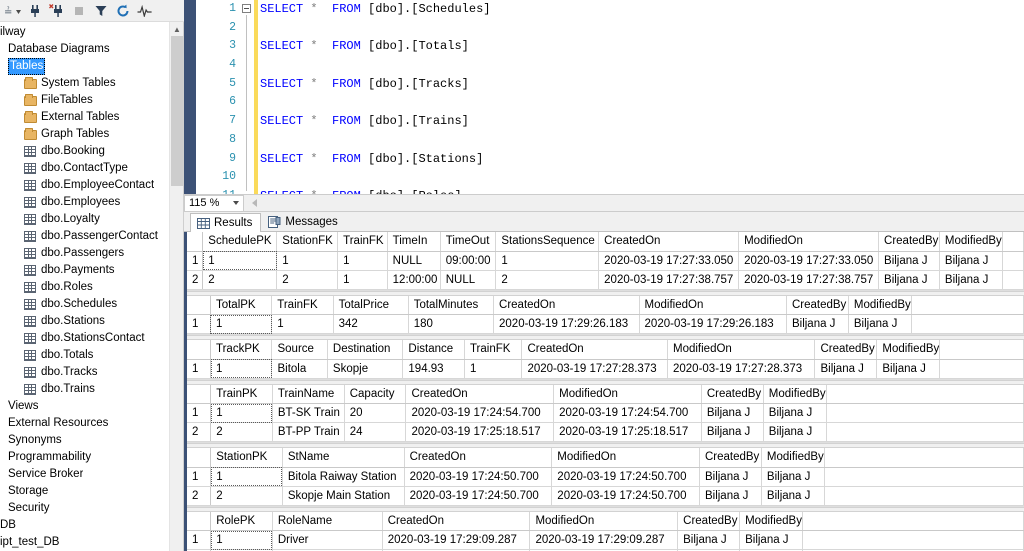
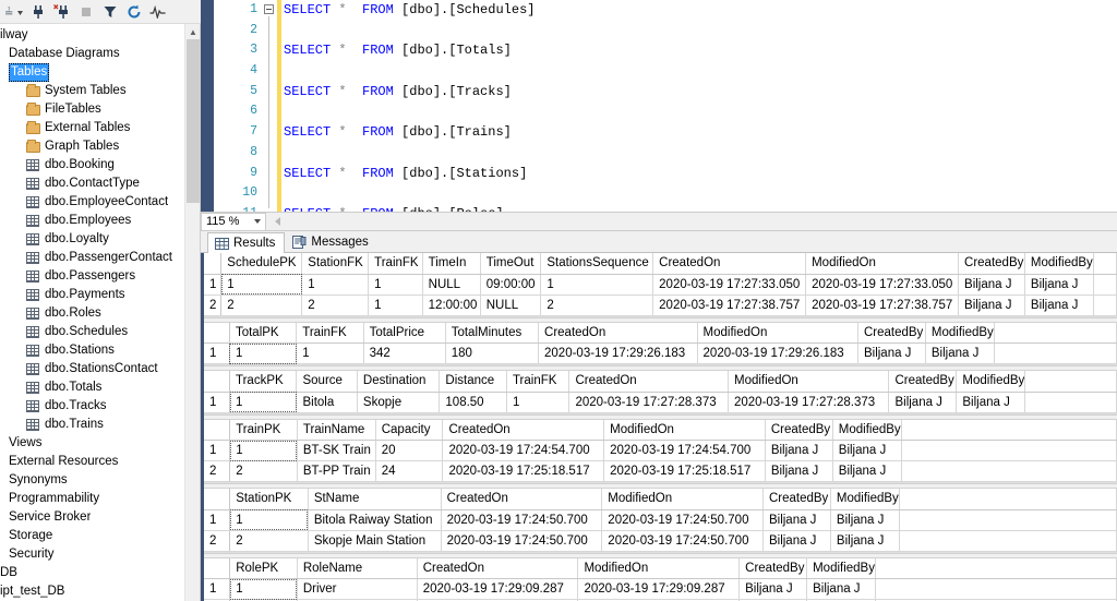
  ≟
  ilway
  Database Diagrams
  Tables
  System Tables
  FileTables
  External Tables
  Graph Tables
  dbo.Booking
  dbo.ContactType
  dbo.EmployeeContact
  dbo.Employees
  dbo.Loyalty
  dbo.PassengerContact
  dbo.Passengers
  dbo.Payments
  dbo.Roles
  dbo.Schedules
  dbo.Stations
  dbo.StationsContact
  dbo.Totals
  dbo.Tracks
  dbo.Trains
  Views
  External Resources
  Synonyms
  Programmability
  Service Broker
  Storage
  Security
  DB
  ipt_test_DB
  ▲
  1
  2
  3
  4
  5
  6
  7
  8
  9
  10
  SELECT * FROM [dbo].[Schedules]
  SELECT * FROM [dbo].[Totals]
  SELECT * FROM [dbo].[Tracks]
  SELECT * FROM [dbo].[Trains]
  SELECT * FROM [dbo].[Stations]
  115 %
  Results
  Messages
  	SchedulePK	StationFK	TrainFK	TimeIn	TimeOut	StationsSequence	CreatedOn	ModifiedOn	CreatedBy	ModifiedBy
  1	1	1	1	NULL	09:00:00	1	2020-03-19 17:27:33.050	2020-03-19 17:27:33.050	Biljana J	Biljana J
  2	2	2	1	12:00:00	NULL	2	2020-03-19 17:27:38.757	2020-03-19 17:27:38.757	Biljana J	Biljana J
  	TotalPK	TrainFK	TotalPrice	TotalMinutes	CreatedOn	ModifiedOn	CreatedBy	ModifiedBy
  1	1	1	342	180	2020-03-19 17:29:26.183	2020-03-19 17:29:26.183	Biljana J	Biljana J
  	TrackPK	Source	Destination	Distance	TrainFK	CreatedOn	ModifiedOn	CreatedBy	ModifiedBy
- 1	1	Bitola	Skopje	194.93	1	2020-03-19 17:27:28.373	2020-03-19 17:27:28.373	Biljana J	Biljana J
+ 1	1	Bitola	Skopje	108.50	1	2020-03-19 17:27:28.373	2020-03-19 17:27:28.373	Biljana J	Biljana J
  	TrainPK	TrainName	Capacity	CreatedOn	ModifiedOn	CreatedBy	ModifiedBy
  1	1	BT-SK Train	20	2020-03-19 17:24:54.700	2020-03-19 17:24:54.700	Biljana J	Biljana J
  2	2	BT-PP Train	24	2020-03-19 17:25:18.517	2020-03-19 17:25:18.517	Biljana J	Biljana J
  	StationPK	StName	CreatedOn	ModifiedOn	CreatedBy	ModifiedBy
  1	1	Bitola Raiway Station	2020-03-19 17:24:50.700	2020-03-19 17:24:50.700	Biljana J	Biljana J
  2	2	Skopje Main Station	2020-03-19 17:24:50.700	2020-03-19 17:24:50.700	Biljana J	Biljana J
  	RolePK	RoleName	CreatedOn	ModifiedOn	CreatedBy	ModifiedBy
  1	1	Driver	2020-03-19 17:29:09.287	2020-03-19 17:29:09.287	Biljana J	Biljana J
